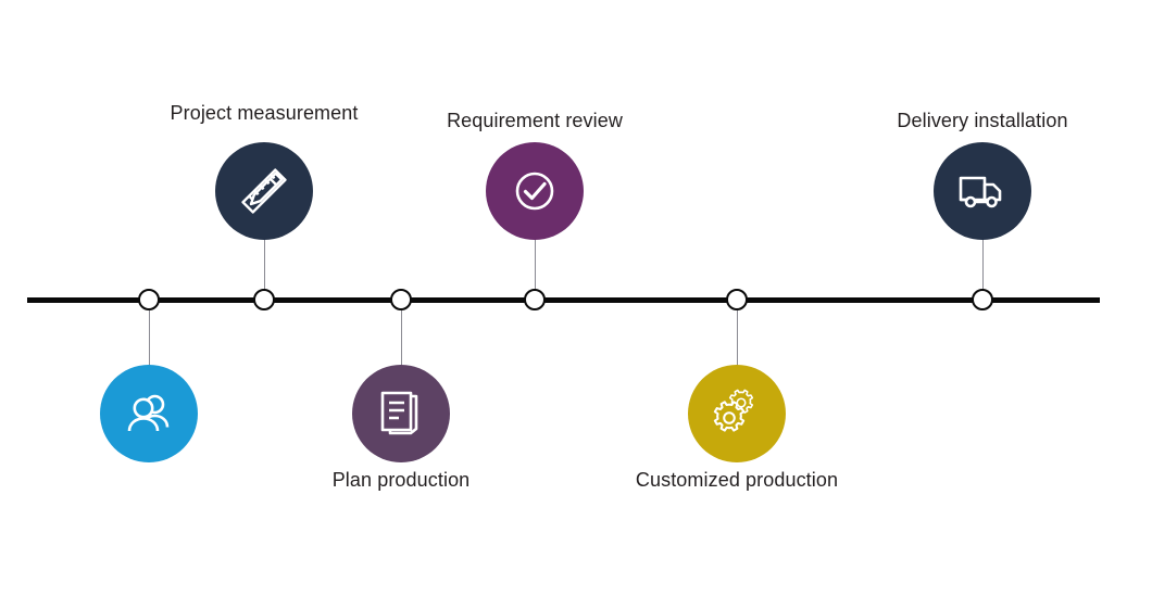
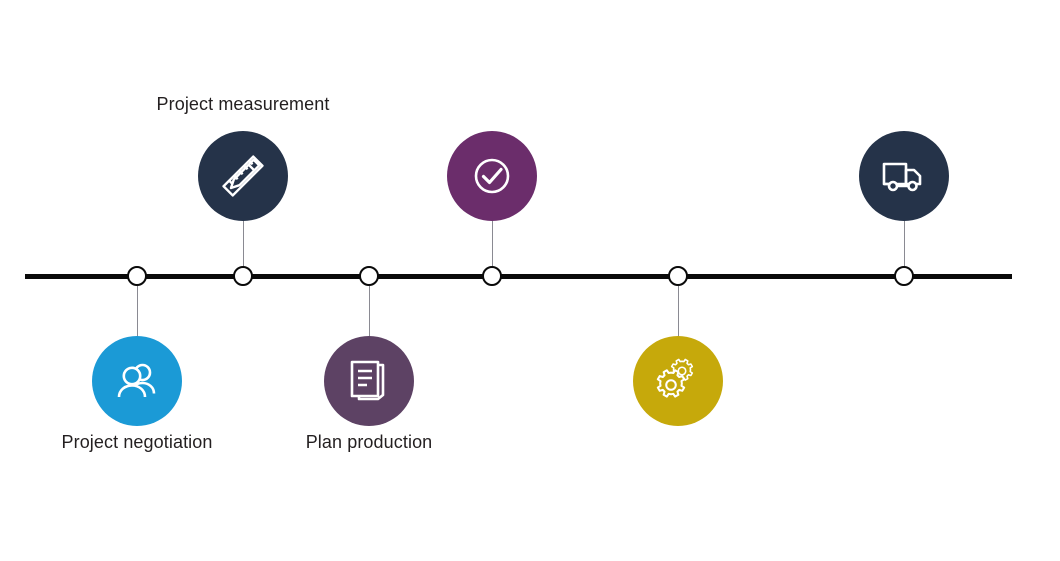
+ Project negotiation
  Project measurement
  Plan production
- Requirement review
- Customized production
- Delivery installation
